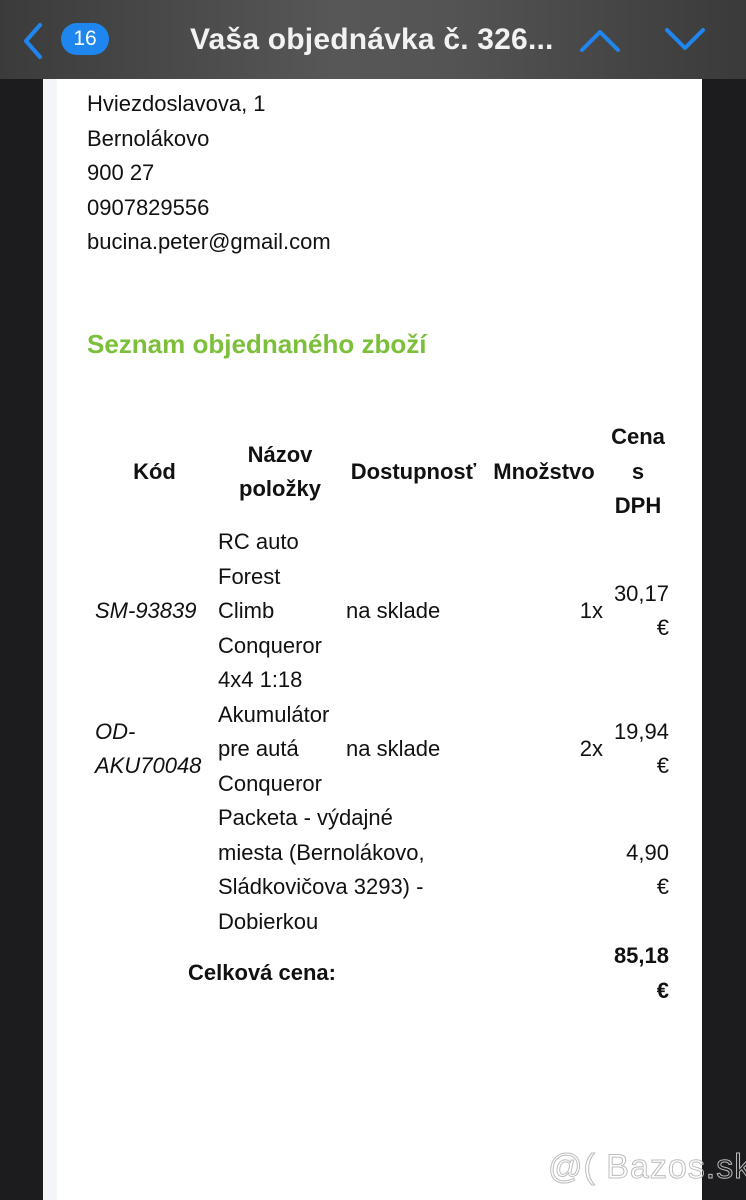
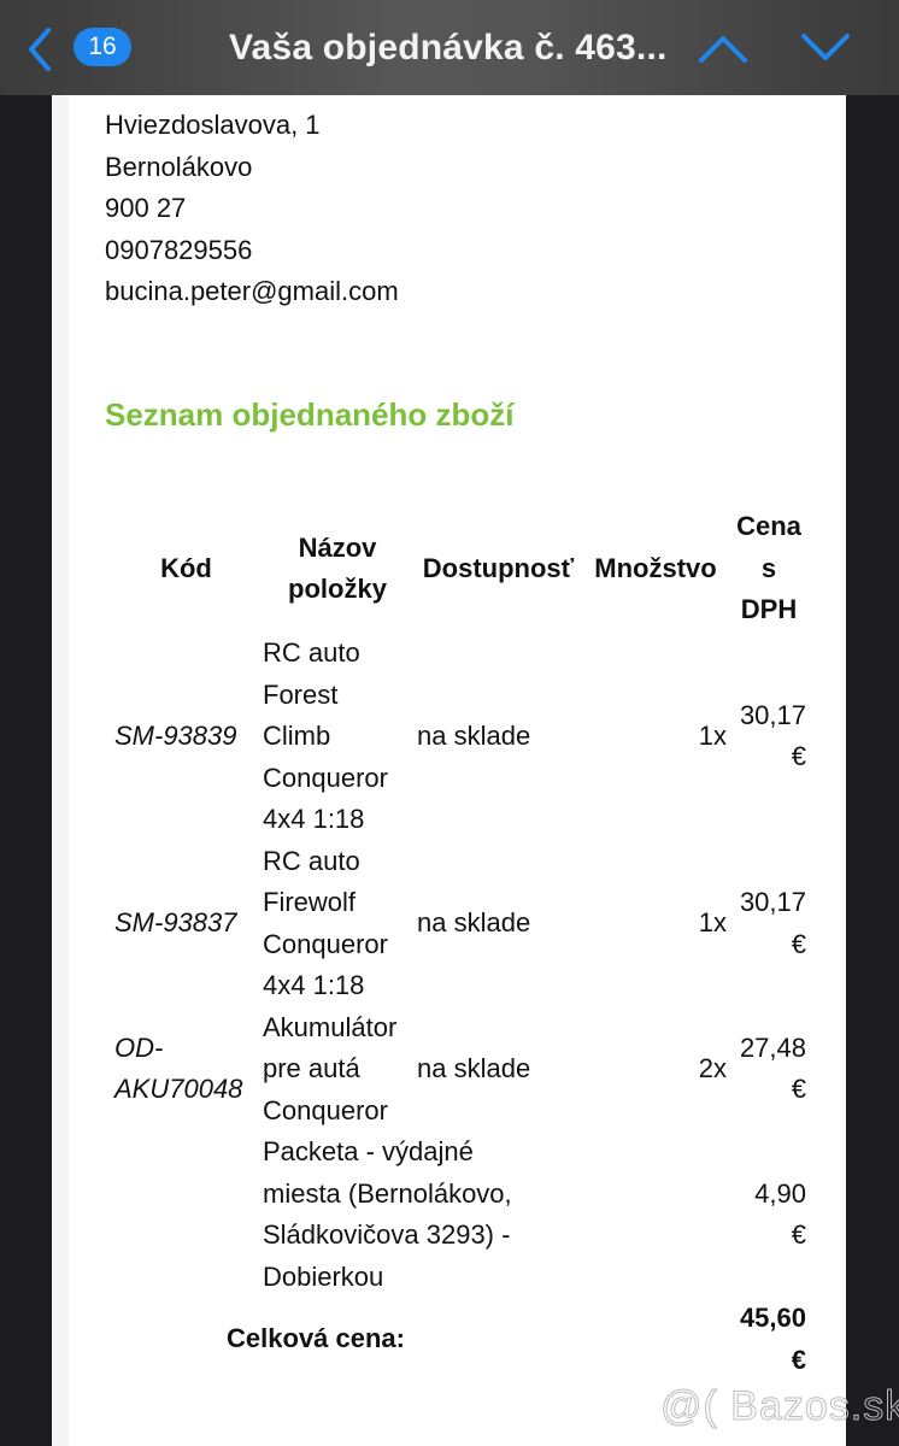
  16
- Vaša objednávka č. 326...
+ Vaša objednávka č. 463...
  Hviezdoslavova, 1
  Bernolákovo
  900 27
  0907829556
  bucina.peter@gmail.com
  Seznam objednaného zboží
  Kód	Názov položky	Dostupnosť	Množstvo	Cena s DPH
  SM-93839	RC auto Forest Climb Conqueror 4x4 1:18	na sklade	1x	30,17 €
+ SM-93837	RC auto Firewolf Conqueror 4x4 1:18	na sklade	1x	30,17 €
- OD- AKU70048	Akumulátor pre autá Conqueror	na sklade	2x	19,94 €
+ OD- AKU70048	Akumulátor pre autá Conqueror	na sklade	2x	27,48 €
  	Packeta - výdajné miesta (Bernolákovo, Sládkovičova 3293) - Dobierkou	4,90 €
- Celková cena:			85,18 €
+ Celková cena:			45,60 €
  @( Bazos.sk
